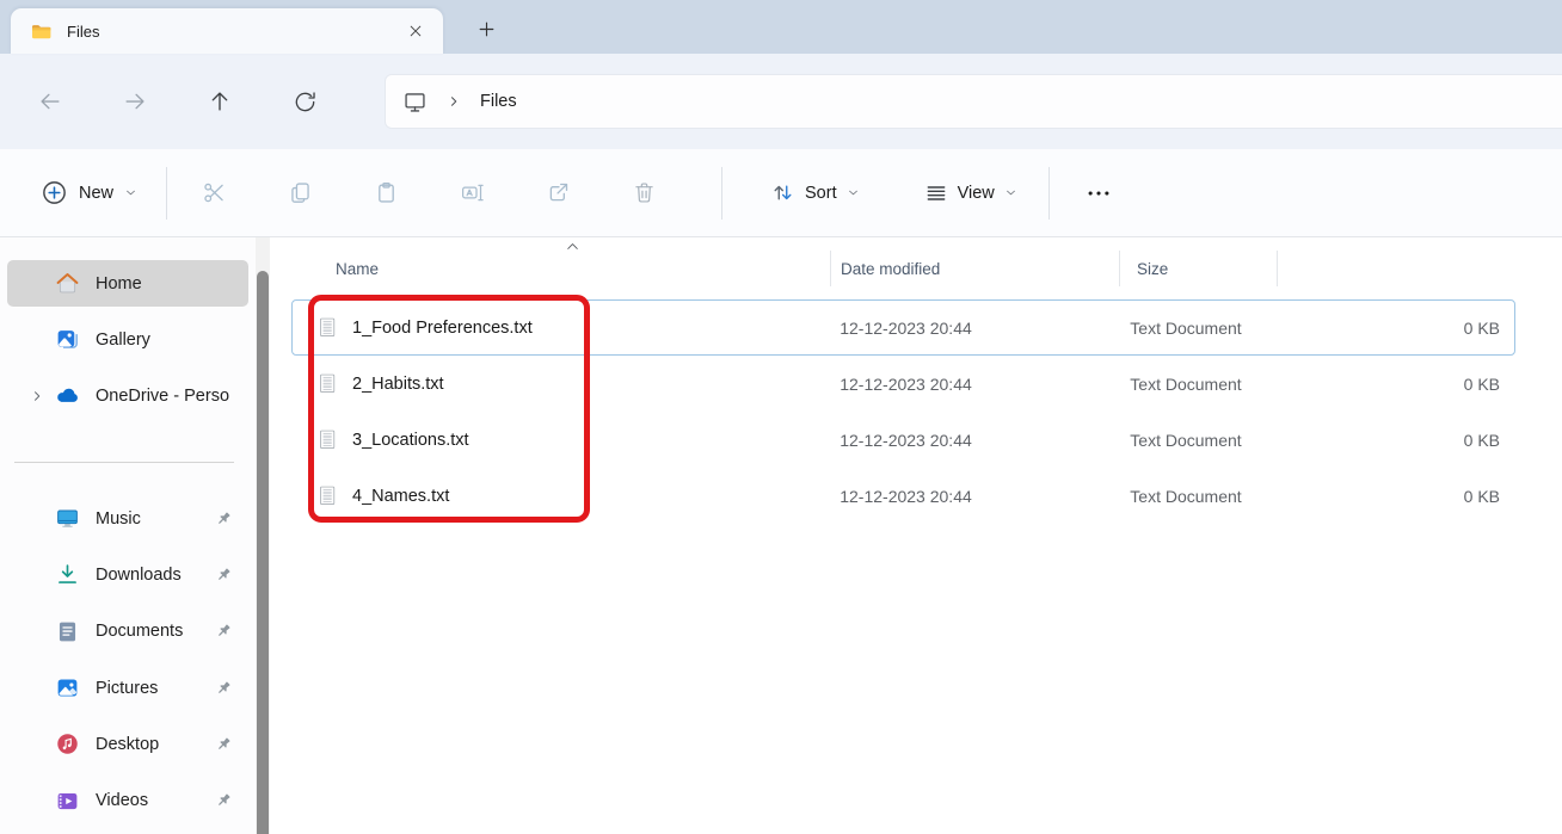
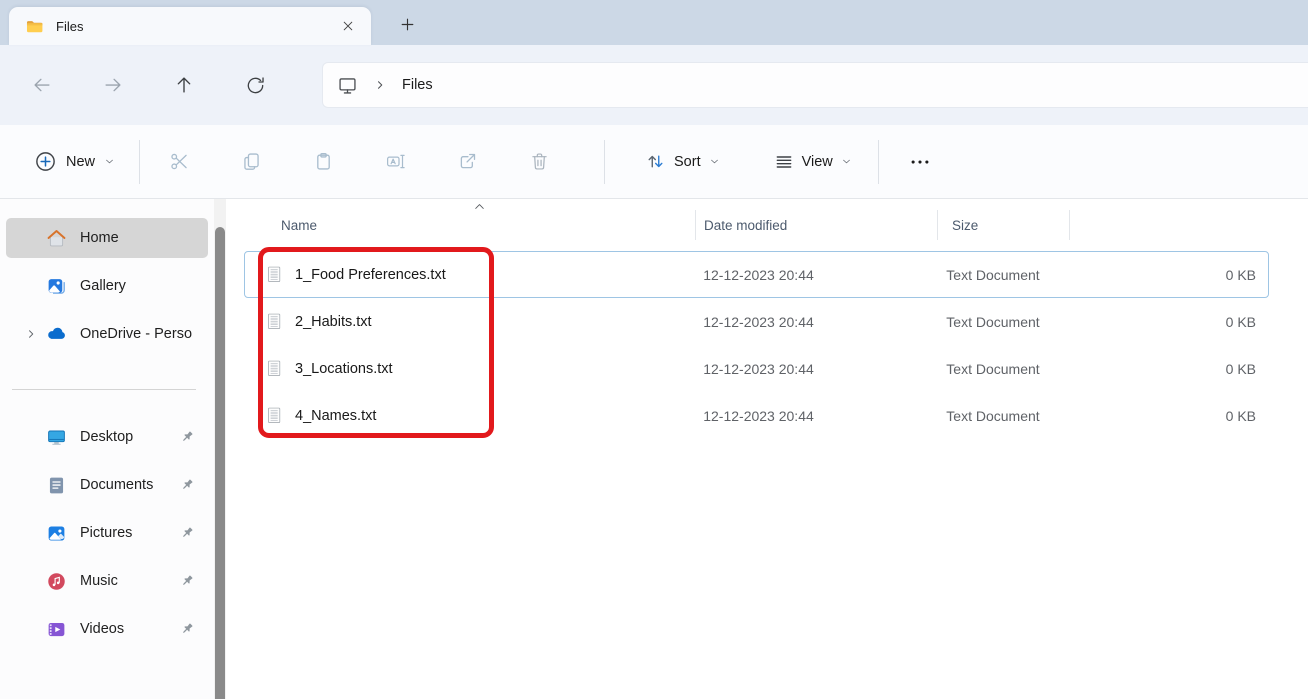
  Files
  Files
  New
  Sort
  View
  Home
  Gallery
  OneDrive - Perso
- Music
+ Desktop
- Downloads
  Documents
  Pictures
- Desktop
+ Music
  Videos
  Name
  Date modified
  Size
  1_Food Preferences.txt
  12-12-2023 20:44
  Text Document
  0 KB
  2_Habits.txt
  12-12-2023 20:44
  Text Document
  0 KB
  3_Locations.txt
  12-12-2023 20:44
  Text Document
  0 KB
  4_Names.txt
  12-12-2023 20:44
  Text Document
  0 KB
